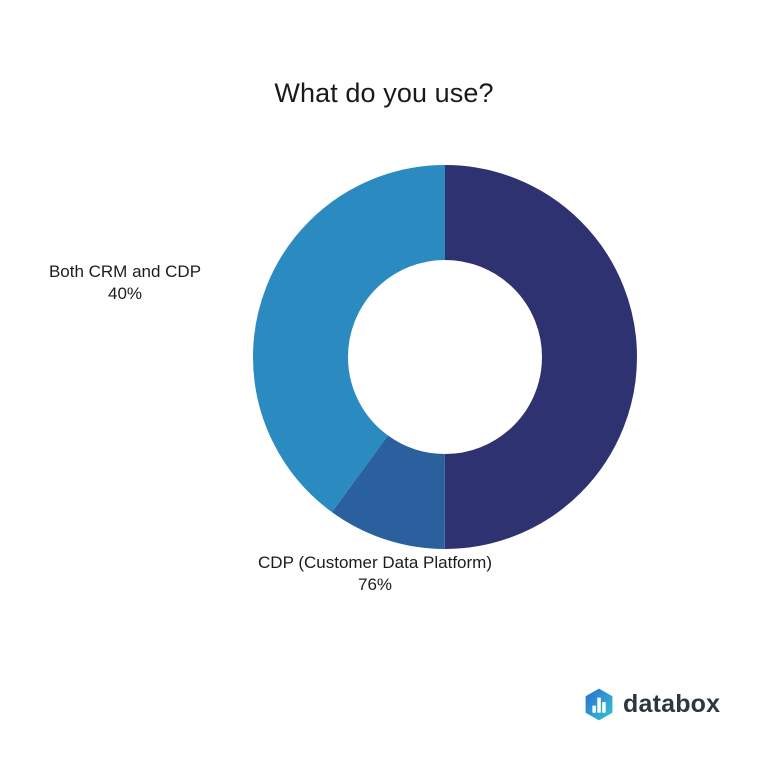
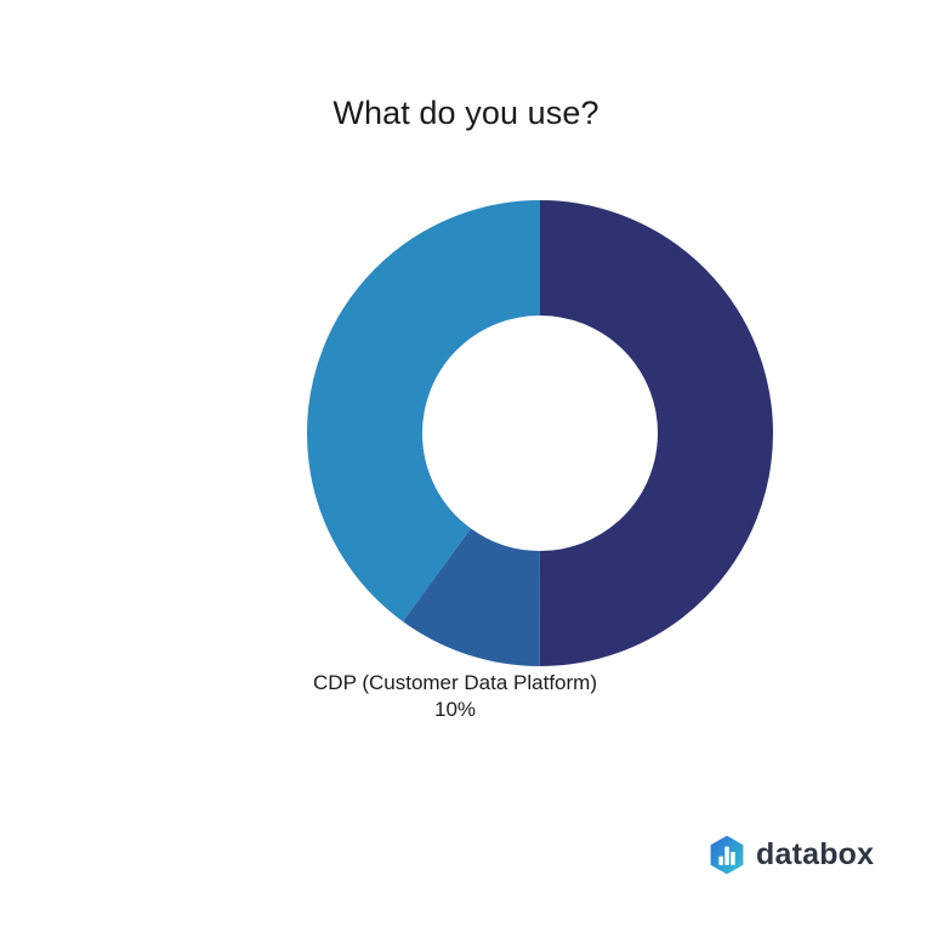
  What do you use?
- Both CRM and CDP
- 40%
  CDP (Customer Data Platform)
- 76%
+ 10%
  databox
